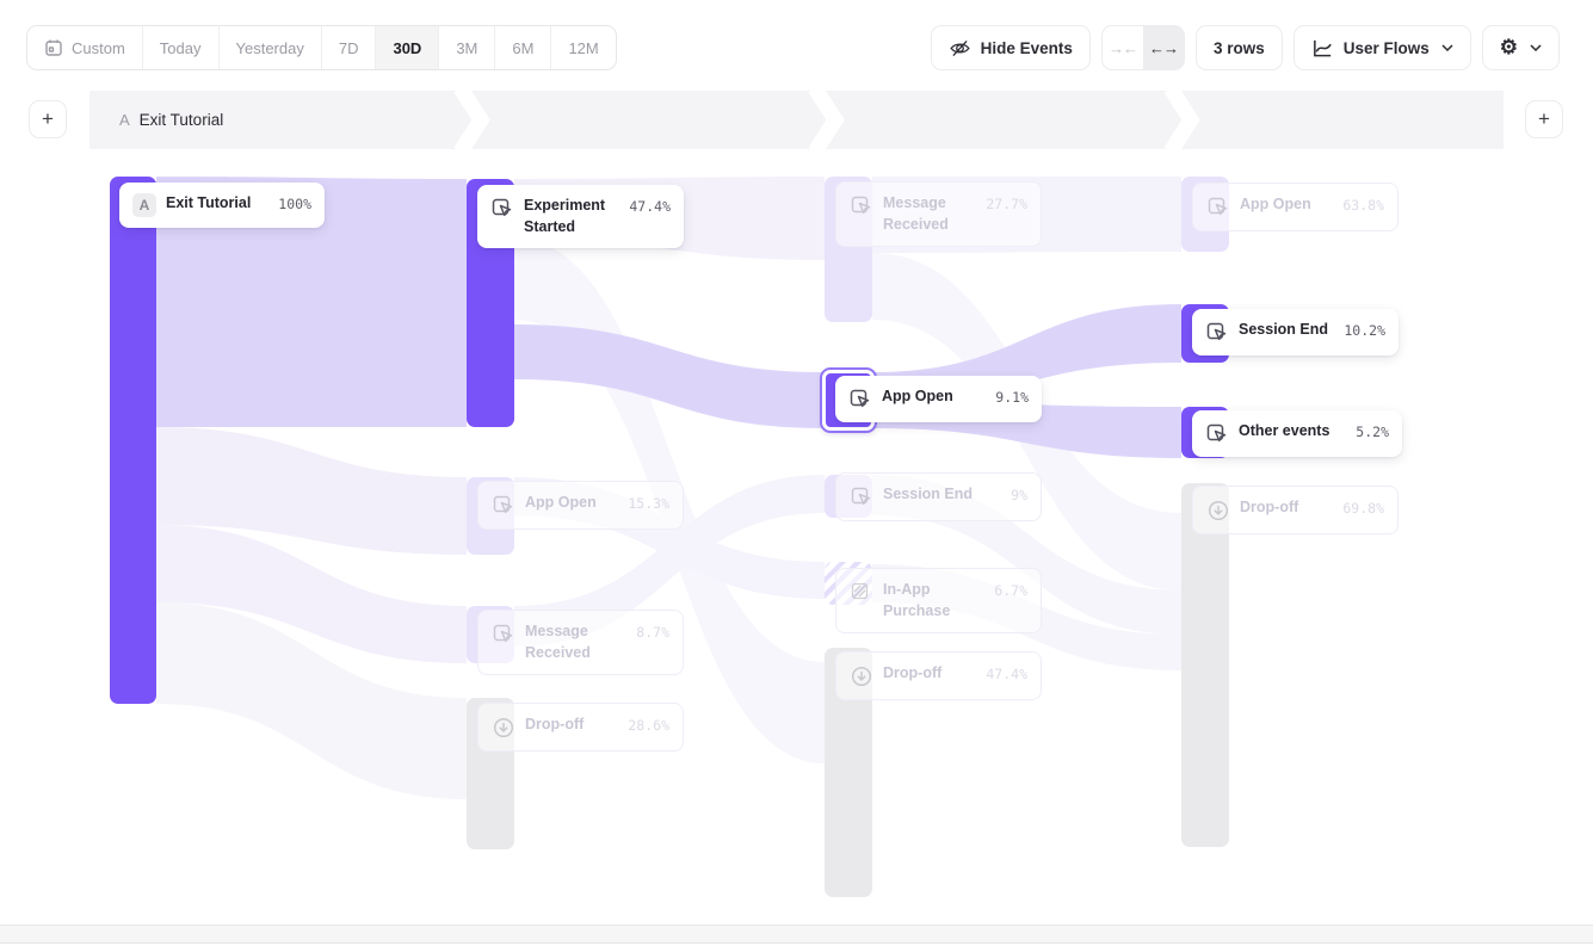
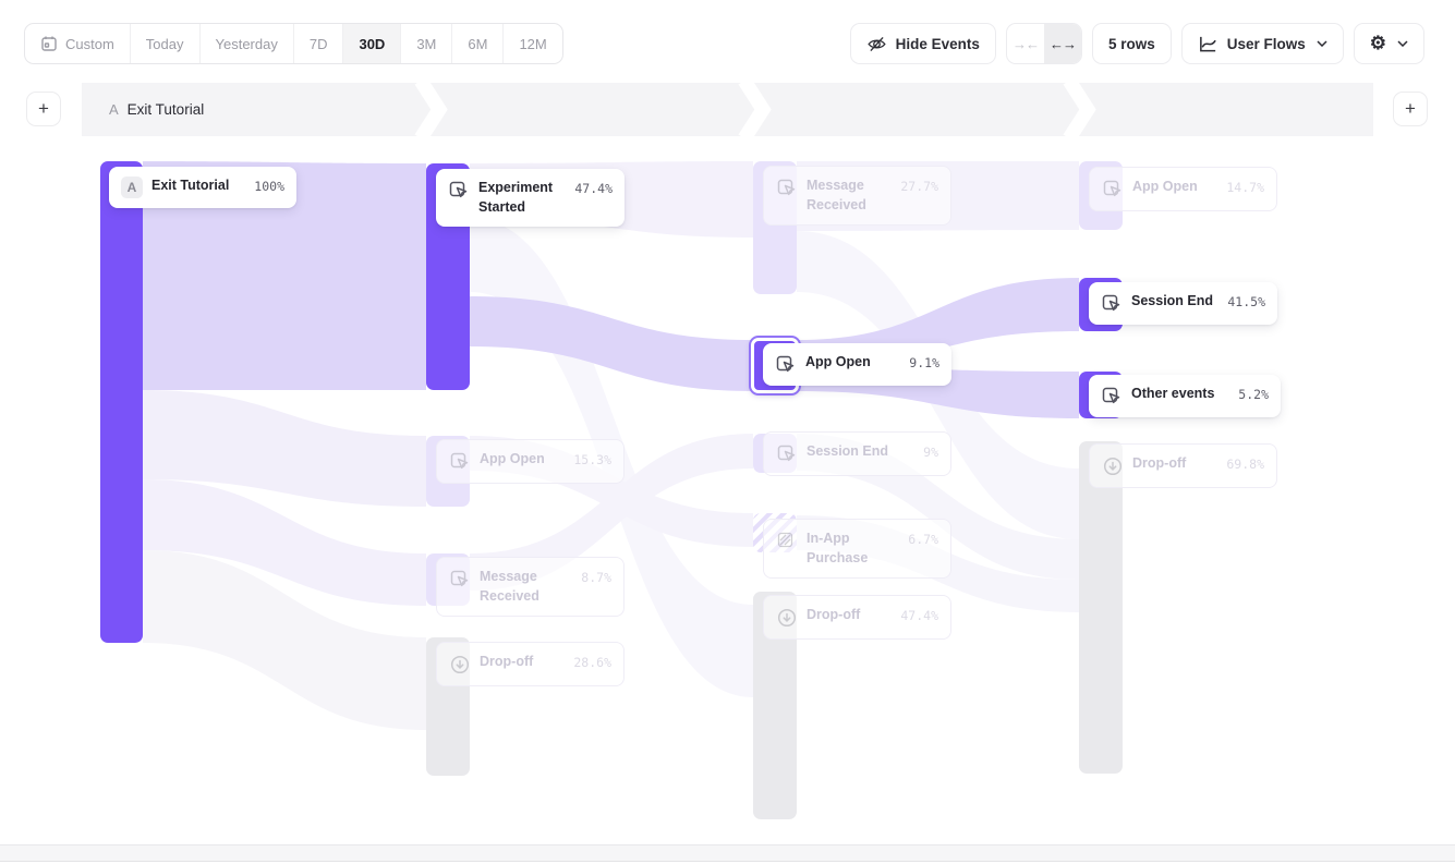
  Custom
  Today
  Yesterday
  7D
  30D
  3M
  6M
  12M
  Hide Events
  →←
  ←→
- 3 rows
+ 5 rows
  User Flows
  ⚙
  +
  A
  Exit Tutorial
  +
  A
  Exit Tutorial
  100%
  Experiment Started
  47.4%
  App Open
  15.3%
  Message Received
  8.7%
  Drop-off
  28.6%
  Message Received
  27.7%
  App Open
  9.1%
  Session End
  9%
  In-App Purchase
  6.7%
  Drop-off
  47.4%
  App Open
- 63.8%
+ 14.7%
  Session End
- 10.2%
+ 41.5%
  Other events
  5.2%
  Drop-off
  69.8%
